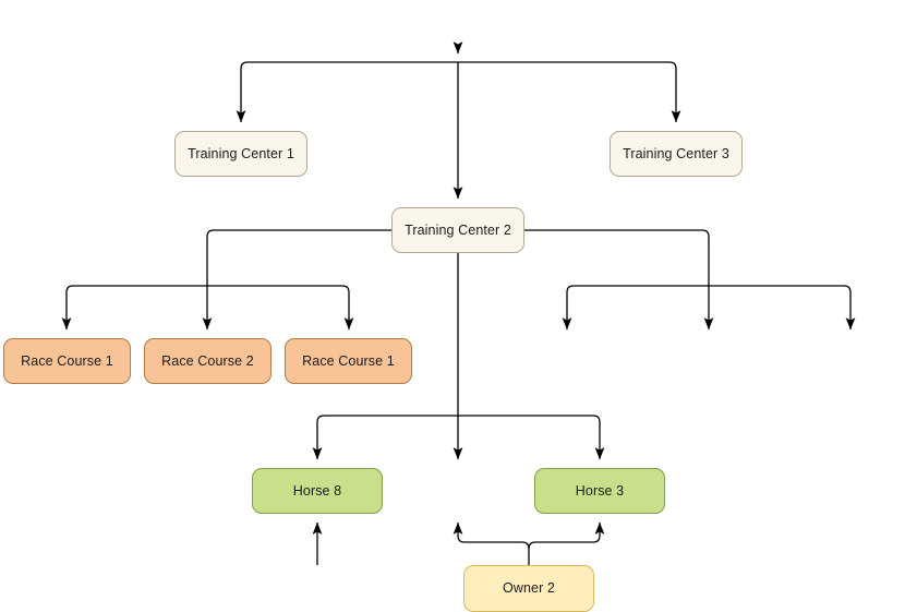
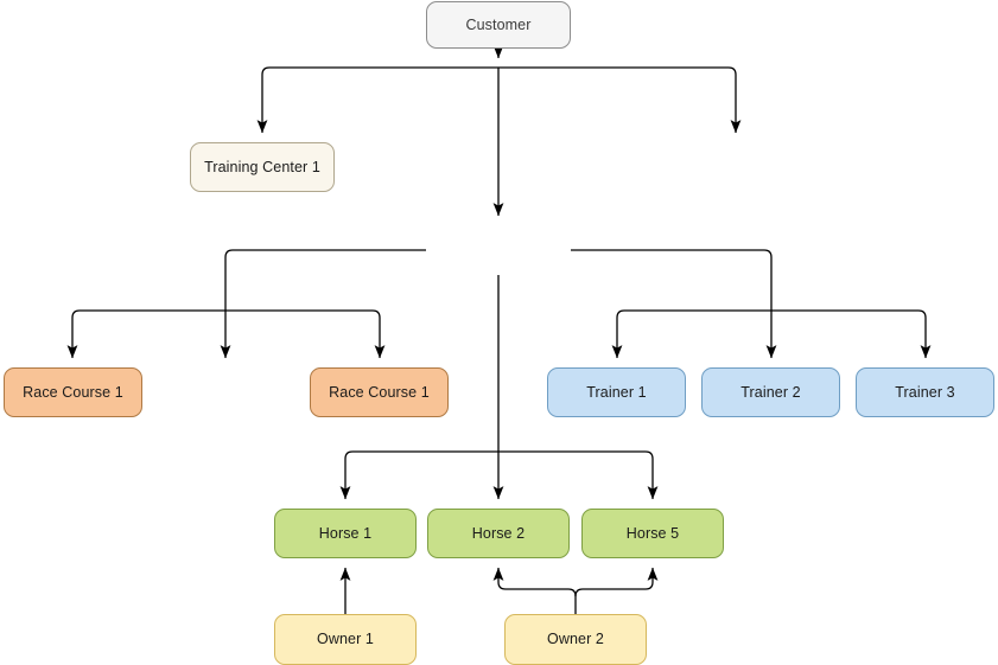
+ Customer
  Training Center 1
- Training Center 2
- Training Center 3
  Race Course 1
- Race Course 2
  Race Course 1
+ Trainer 1
+ Trainer 2
+ Trainer 3
- Horse 8
+ Horse 1
+ Horse 2
- Horse 3
+ Horse 5
+ Owner 1
  Owner 2
